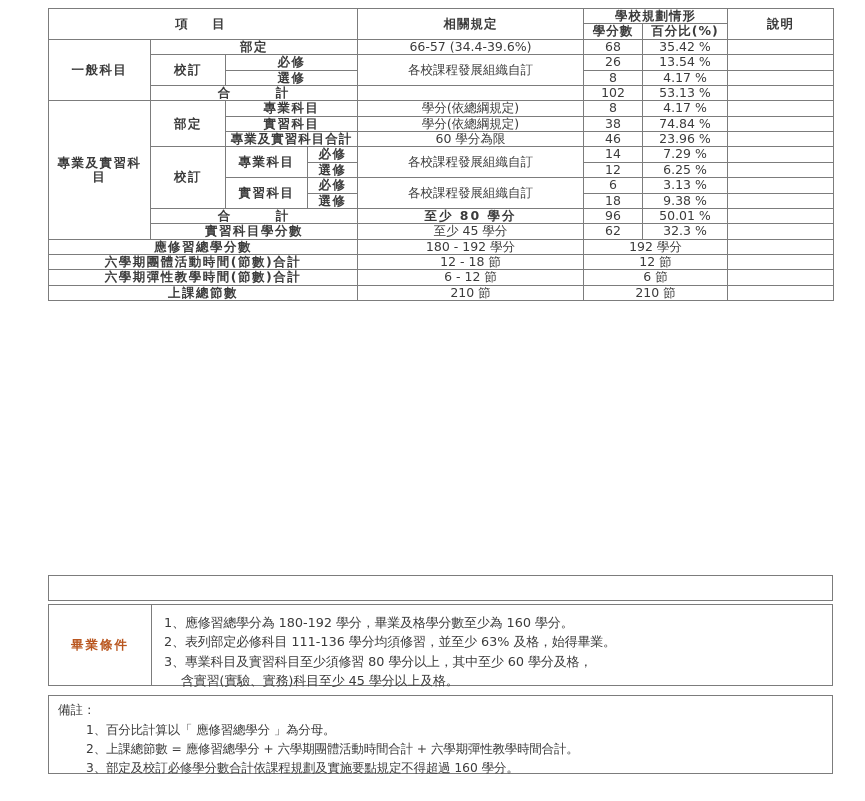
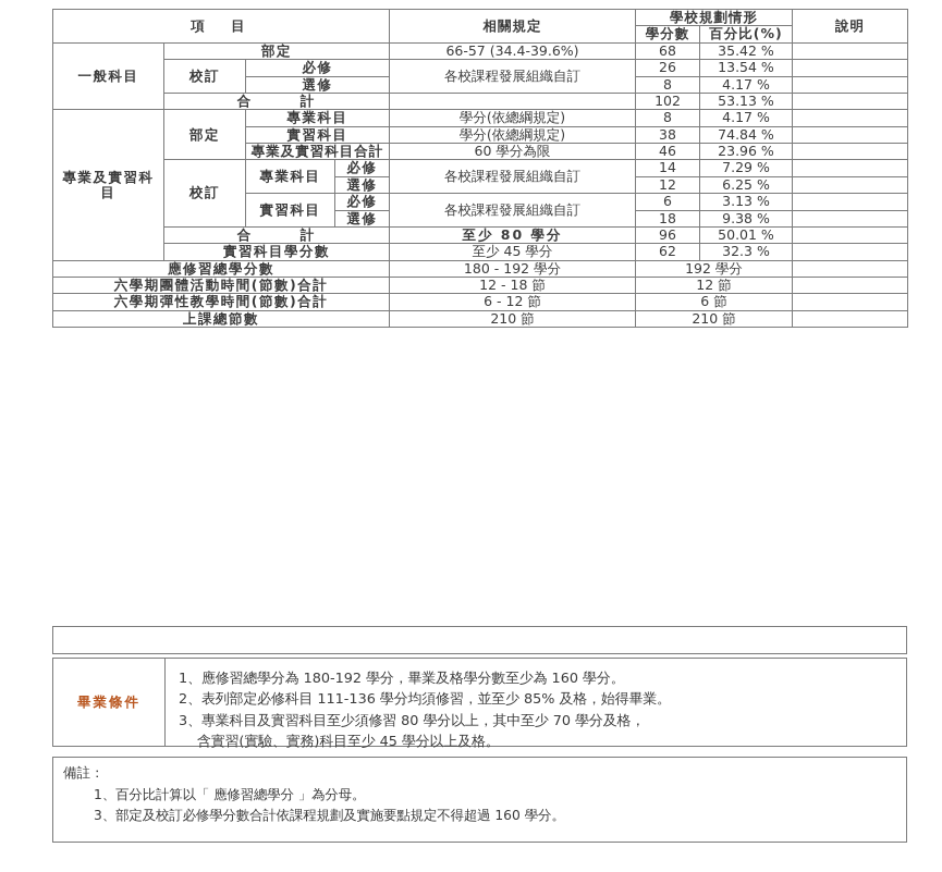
  項 目	相關規定	學校規劃情形	說明
  學分數	百分比(%)
  一般科目	部定	66-57 (34.4-39.6%)	68	35.42 %
  校訂	必修	各校課程發展組織自訂	26	13.54 %
  選修	8	4.17 %
  合 計		102	53.13 %
  專業及實習科目	部定	專業科目	學分(依總綱規定)	8	4.17 %
  實習科目	學分(依總綱規定)	38	74.84 %
  專業及實習科目合計	60 學分為限	46	23.96 %
  校訂	專業科目	必修	各校課程發展組織自訂	14	7.29 %
  選修	12	6.25 %
  實習科目	必修	各校課程發展組織自訂	6	3.13 %
  選修	18	9.38 %
  合 計	至少 80 學分	96	50.01 %
  實習科目學分數	至少 45 學分	62	32.3 %
  應修習總學分數	180 - 192 學分	192 學分
  六學期團體活動時間(節數)合計	12 - 18 節	12 節
  六學期彈性教學時間(節數)合計	6 - 12 節	6 節
  上課總節數	210 節	210 節
  畢業條件
  1、應修習總學分為 180-192 學分，畢業及格學分數至少為 160 學分。
- 2、表列部定必修科目 111-136 學分均須修習，並至少 63% 及格，始得畢業。
+ 2、表列部定必修科目 111-136 學分均須修習，並至少 85% 及格，始得畢業。
- 3、專業科目及實習科目至少須修習 80 學分以上，其中至少 60 學分及格，
+ 3、專業科目及實習科目至少須修習 80 學分以上，其中至少 70 學分及格，
  含實習(實驗、實務)科目至少 45 學分以上及格。
  備註：
  1、百分比計算以「 應修習總學分 」為分母。
- 2、上課總節數 = 應修習總學分 + 六學期團體活動時間合計 + 六學期彈性教學時間合計。
  3、部定及校訂必修學分數合計依課程規劃及實施要點規定不得超過 160 學分。
